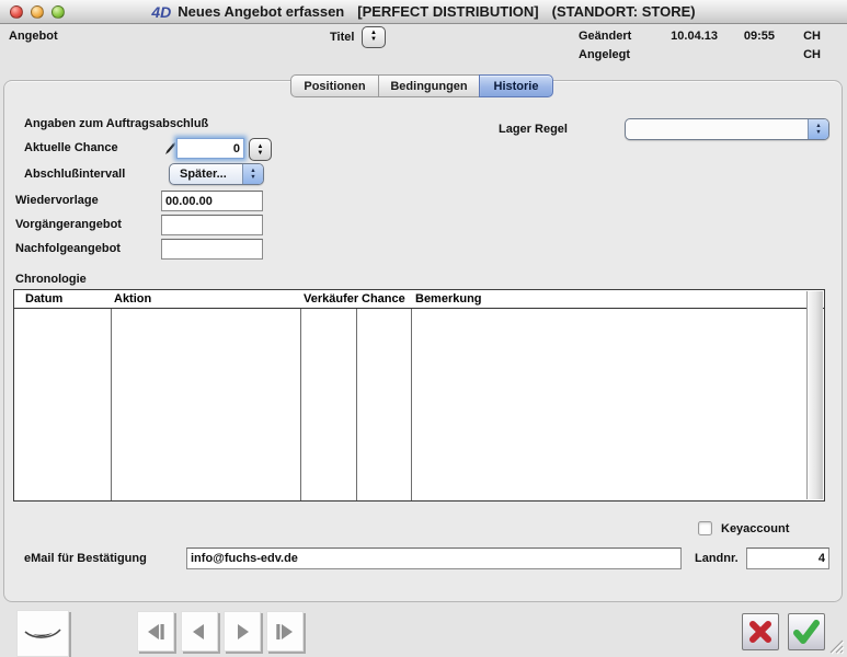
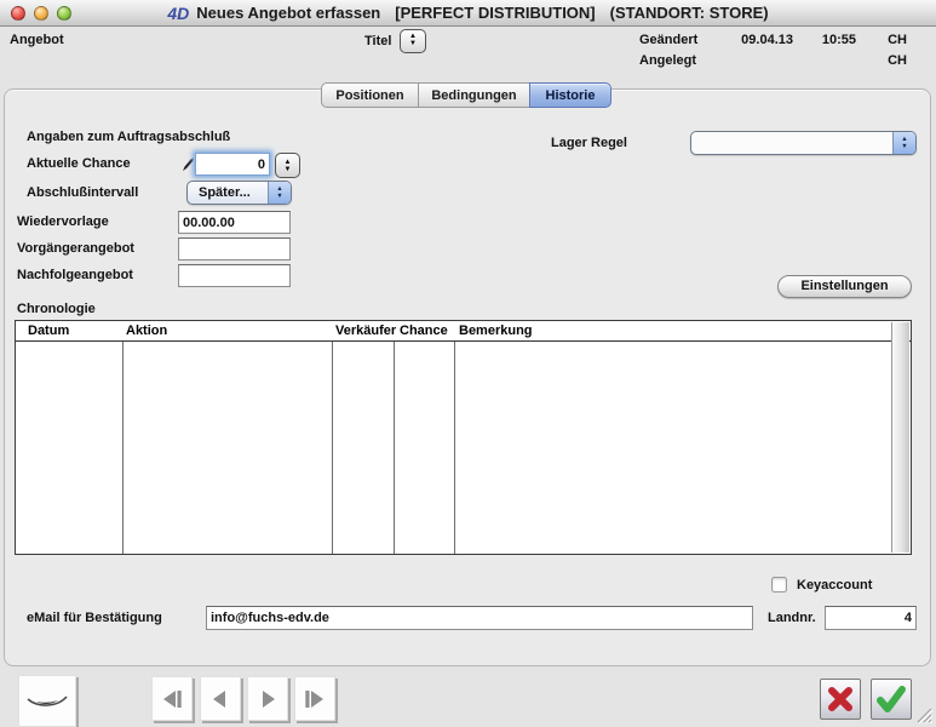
  4D
  Neues Angebot erfassen
  [PERFECT DISTRIBUTION]
  (STANDORT: STORE)
  Angebot
  Titel
  Geändert
- 10.04.13
+ 09.04.13
- 09:55
+ 10:55
  CH
  Angelegt
  CH
  Positionen
  Bedingungen
  Historie
  Angaben zum Auftragsabschluß
  Aktuelle Chance
  0
  Abschlußintervall
  Später...
  Wiedervorlage
  00.00.00
  Vorgängerangebot
  Nachfolgeangebot
  Lager Regel
+ Einstellungen
  Chronologie
  Datum
  Aktion
  Verkäufer
  Chance
  Bemerkung
  Keyaccount
  eMail für Bestätigung
  info@fuchs-edv.de
  Landnr.
  4
